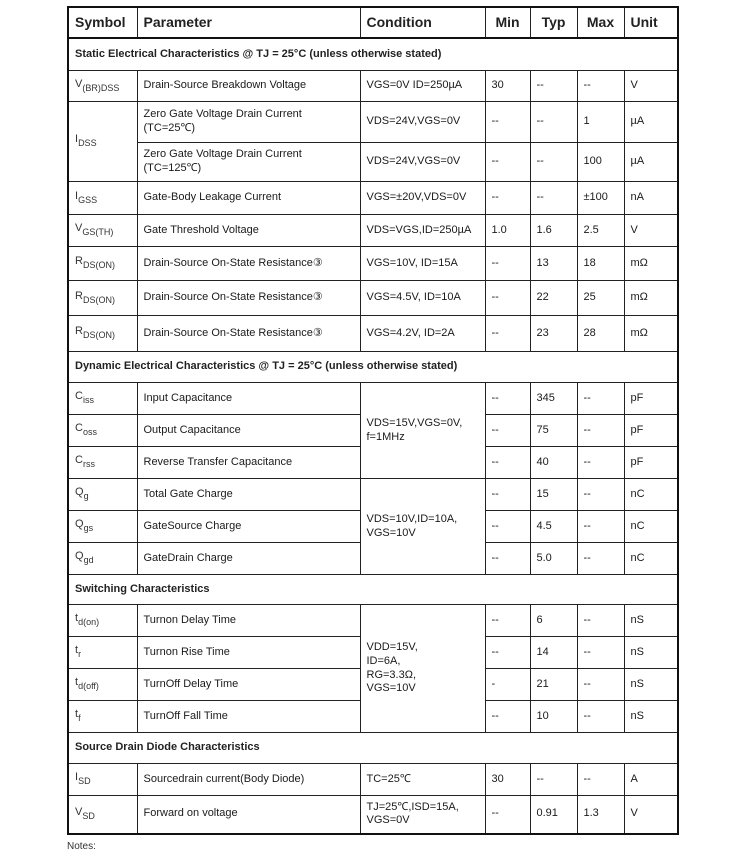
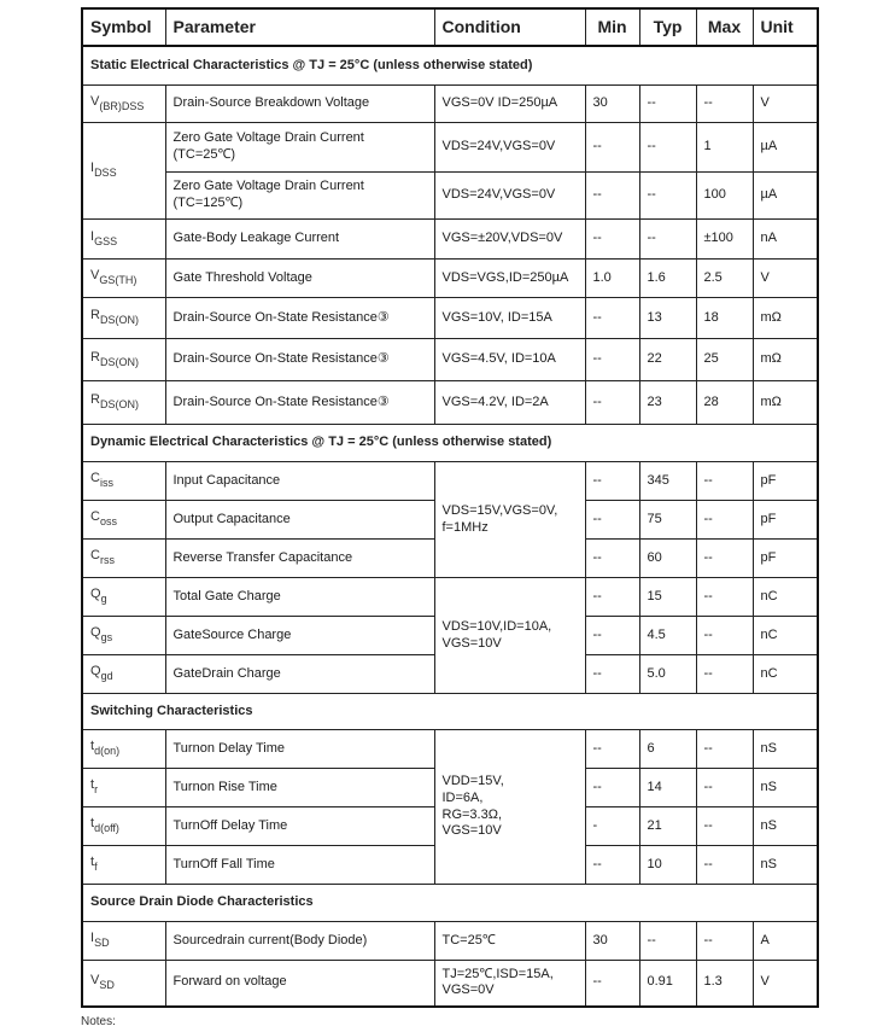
  Symbol	Parameter	Condition	Min	Typ	Max	Unit
  Static Electrical Characteristics @ TJ = 25°C (unless otherwise stated)
  V(BR)DSS	Drain-Source Breakdown Voltage	VGS=0V ID=250µA	30	--	--	V
  IDSS	Zero Gate Voltage Drain Current(TC=25℃)	VDS=24V,VGS=0V	--	--	1	µA
  Zero Gate Voltage Drain Current(TC=125℃)	VDS=24V,VGS=0V	--	--	100	µA
  IGSS	Gate-Body Leakage Current	VGS=±20V,VDS=0V	--	--	±100	nA
  VGS(TH)	Gate Threshold Voltage	VDS=VGS,ID=250µA	1.0	1.6	2.5	V
  RDS(ON)	Drain-Source On-State Resistance③	VGS=10V, ID=15A	--	13	18	mΩ
  RDS(ON)	Drain-Source On-State Resistance③	VGS=4.5V, ID=10A	--	22	25	mΩ
  RDS(ON)	Drain-Source On-State Resistance③	VGS=4.2V, ID=2A	--	23	28	mΩ
  Dynamic Electrical Characteristics @ TJ = 25°C (unless otherwise stated)
  Ciss	Input Capacitance	VDS=15V,VGS=0V,f=1MHz	--	345	--	pF
  Coss	Output Capacitance	--	75	--	pF
- Crss	Reverse Transfer Capacitance	--	40	--	pF
+ Crss	Reverse Transfer Capacitance	--	60	--	pF
  Qg	Total Gate Charge	VDS=10V,ID=10A,VGS=10V	--	15	--	nC
  Qgs	GateSource Charge	--	4.5	--	nC
  Qgd	GateDrain Charge	--	5.0	--	nC
  Switching Characteristics
  td(on)	Turnon Delay Time	VDD=15V,ID=6A,RG=3.3Ω,VGS=10V	--	6	--	nS
  tr	Turnon Rise Time	--	14	--	nS
  td(off)	TurnOff Delay Time	-	21	--	nS
  tf	TurnOff Fall Time	--	10	--	nS
  Source Drain Diode Characteristics
  ISD	Sourcedrain current(Body Diode)	TC=25℃	30	--	--	A
  VSD	Forward on voltage	TJ=25℃,ISD=15A,VGS=0V	--	0.91	1.3	V
  Notes:
